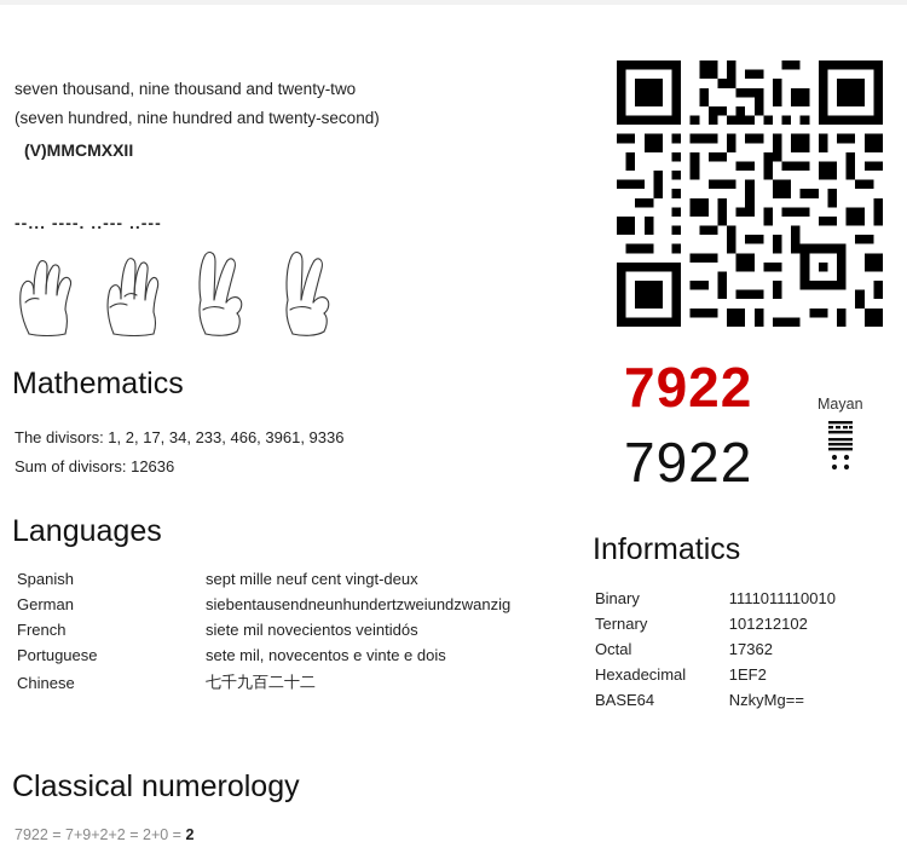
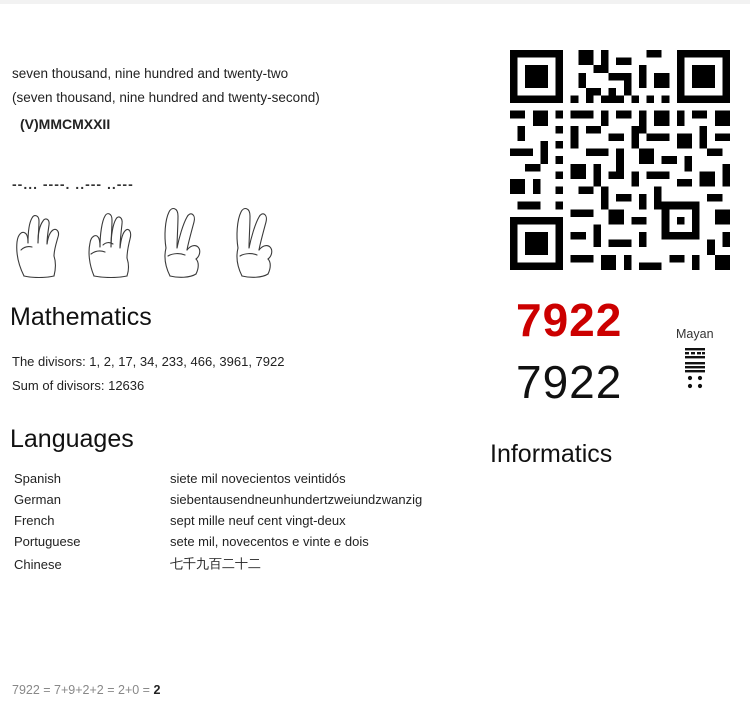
- seven thousand, nine thousand and twenty-two
+ seven thousand, nine hundred and twenty-two
- (seven hundred, nine hundred and twenty-second)
+ (seven thousand, nine hundred and twenty-second)
  (V)MMCMXXII
  --... ----. ..--- ..---
  Mathematics
- The divisors: 1, 2, 17, 34, 233, 466, 3961, 9336
+ The divisors: 1, 2, 17, 34, 233, 466, 3961, 7922
  Sum of divisors: 12636
  Languages
- Spanish	sept mille neuf cent vingt-deux
+ Spanish	siete mil novecientos veintidós
  German	siebentausendneunhundertzweiundzwanzig
- French	siete mil novecientos veintidós
+ French	sept mille neuf cent vingt-deux
  Portuguese	sete mil, novecentos e vinte e dois
  Chinese	七千九百二十二
- Classical numerology
  7922 = 7+9+2+2 = 2+0 = 2
  7922
  7922
  Mayan
  Informatics
- Binary	1111011110010
- Ternary	101212102
- Octal	17362
- Hexadecimal	1EF2
- BASE64	NzkyMg==
